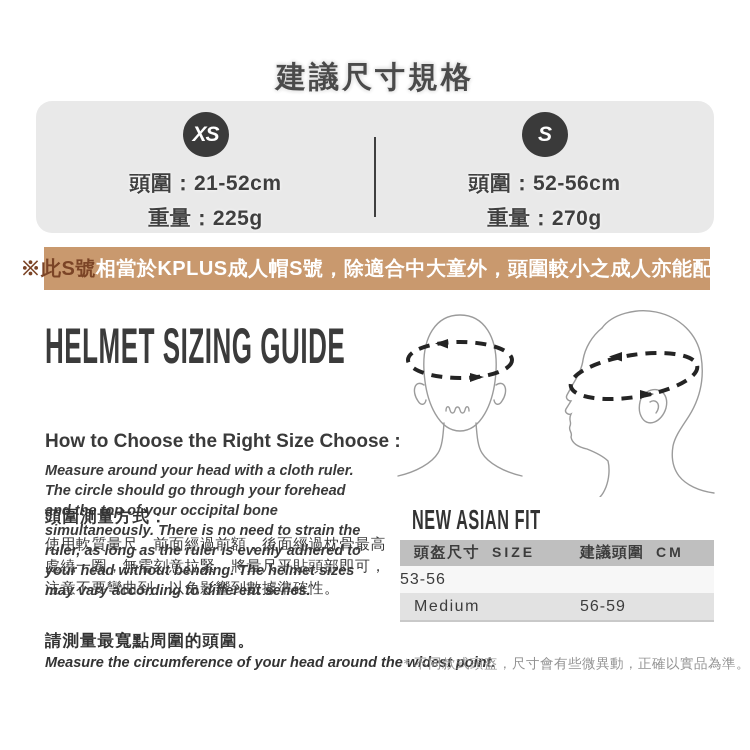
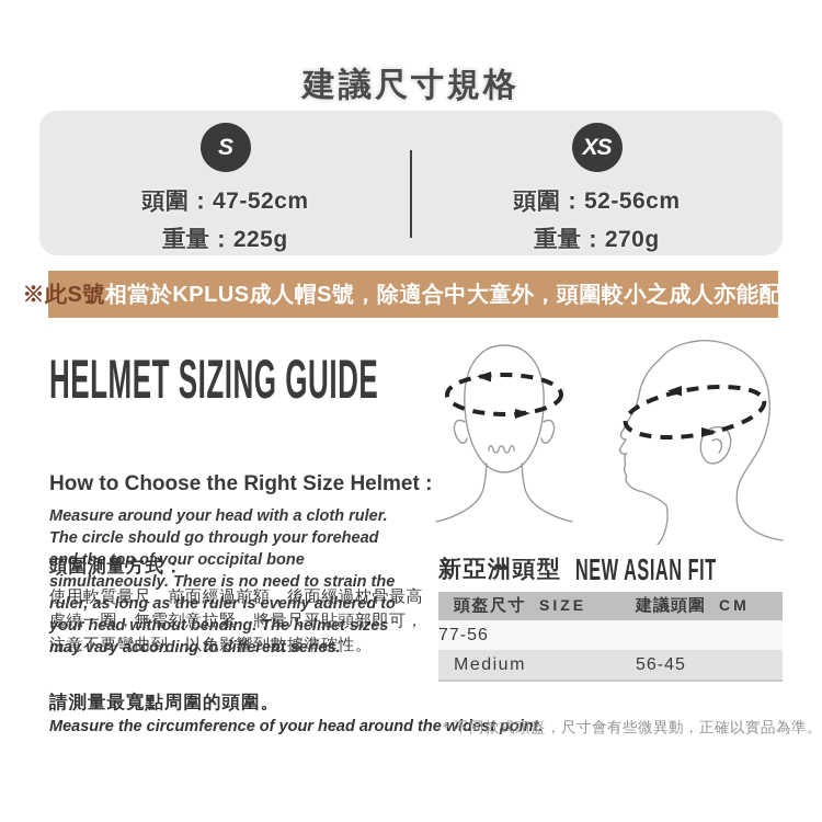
  建議尺寸規格
- XS
+ S
- 頭圍：21-52cm
+ 頭圍：47-52cm
  重量：225g
- S
+ XS
  頭圍：52-56cm
  重量：270g
  ※此S號
  相當於KPLUS成人帽S號，除適合中大童外，頭圍較小之成人亦能配戴
  HELMET SIZING GUIDE
- How to Choose the Right Size Choose :
+ How to Choose the Right Size Helmet :
  Measure around your head with a cloth ruler. The circle should go through your forehead and the top of your occipital bone simultaneously. There is no need to strain the ruler, as long as the ruler is evenly adhered to your head without bending. The helmet sizes may vary according to different series.
  頭圍測量方式：
  使用軟質量尺，前面經過前額，後面經過枕骨最高處繞一圈，無需刻意拉緊，將量尺平貼頭部即可，注意不要彎曲到，以免影響到數據準確性。
  請測量最寬點周圍的頭圍。
  Measure the circumference of your head around the widest point.
+ 新亞洲頭型
  NEW ASIAN FIT
  頭盔尺寸 SIZE
  建議頭圍 CM
- 53-56
+ 77-56
  Medium
- 56-59
+ 56-45
  ＊不同款式頭盔，尺寸會有些微異動，正確以實品為準。
